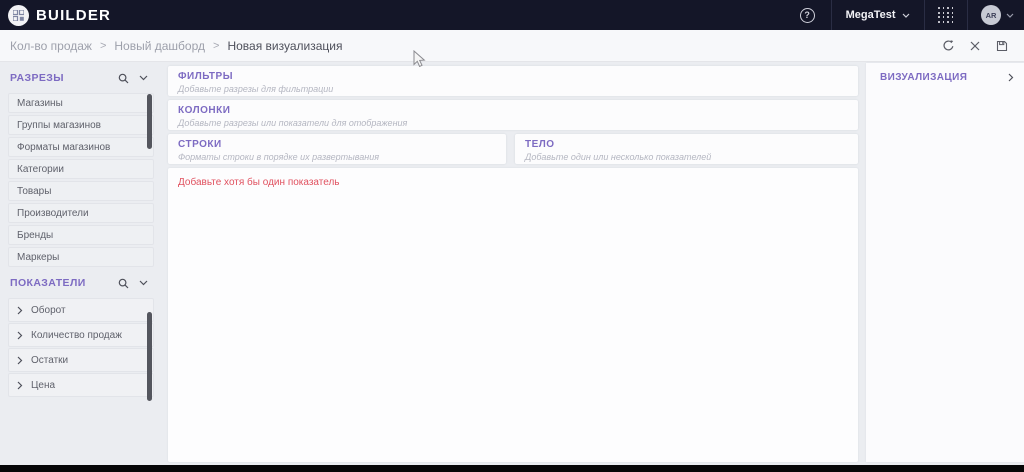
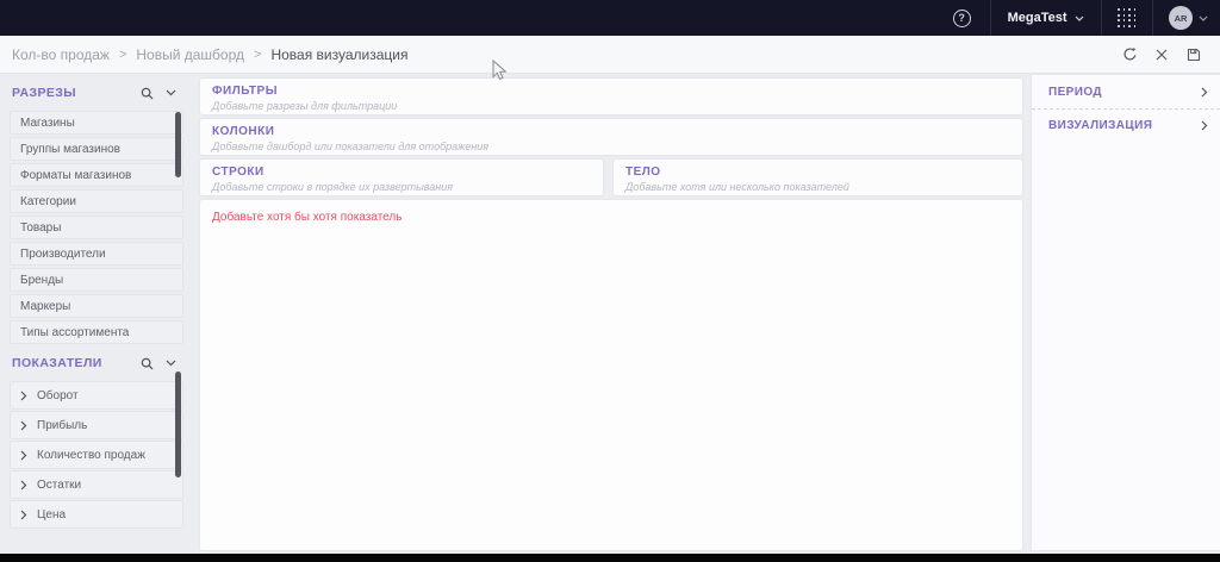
- BUILDER
  ?
  MegaTest
  AR
  Кол-во продаж
  >
  Новый дашборд
  >
  Новая визуализация
  РАЗРЕЗЫ
  Магазины
  Группы магазинов
  Форматы магазинов
  Категории
  Товары
  Производители
  Бренды
  Маркеры
+ Типы ассортимента
  ПОКАЗАТЕЛИ
  Оборот
+ Прибыль
  Количество продаж
  Остатки
  Цена
  ФИЛЬТРЫ
  Добавьте разрезы для фильтрации
  КОЛОНКИ
- Добавьте разрезы или показатели для отображения
+ Добавьте дашборд или показатели для отображения
  СТРОКИ
- Форматы строки в порядке их развертывания
+ Добавьте строки в порядке их развертывания
  ТЕЛО
- Добавьте один или несколько показателей
+ Добавьте хотя или несколько показателей
- Добавьте хотя бы один показатель
+ Добавьте хотя бы хотя показатель
+ ПЕРИОД
  ВИЗУАЛИЗАЦИЯ
